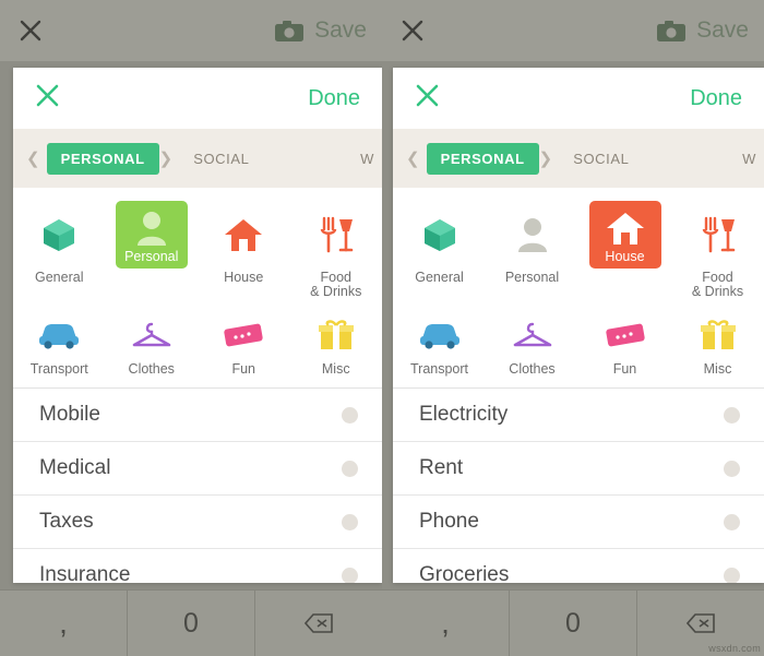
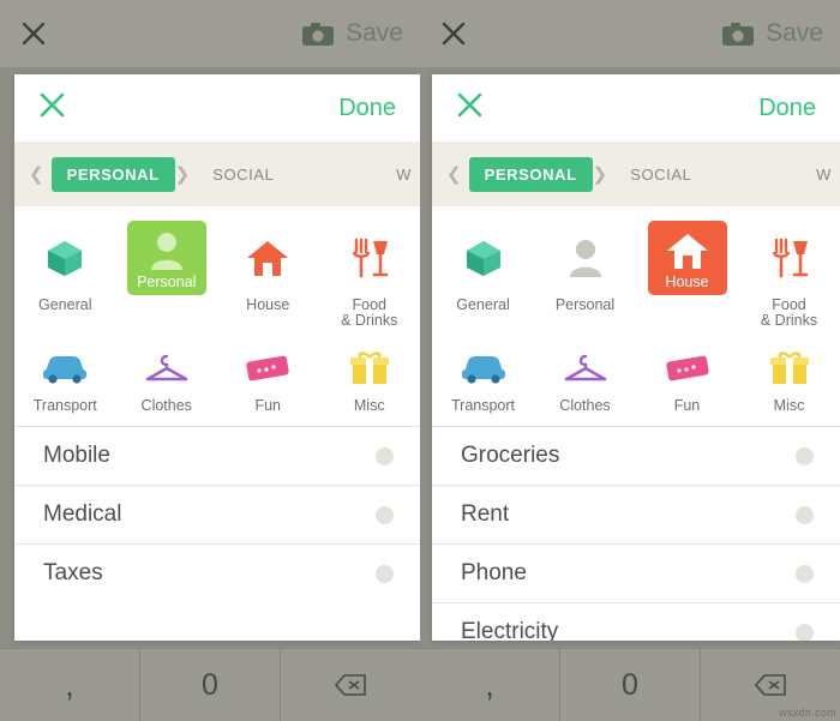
  Save
  ,
  0
  Done
  ❮
  PERSONAL
  ❯
  SOCIAL
  W
  General
  Personal
  House
  Food
  & Drinks
  Transport
  Clothes
  Fun
  Misc
  Mobile
  Medical
  Taxes
- Insurance
  Save
  ,
  0
  Done
  ❮
  PERSONAL
  ❯
  SOCIAL
  W
  General
  Personal
  House
  Food
  & Drinks
  Transport
  Clothes
  Fun
  Misc
- Electricity
+ Groceries
  Rent
  Phone
- Groceries
+ Electricity
  wsxdn.com
